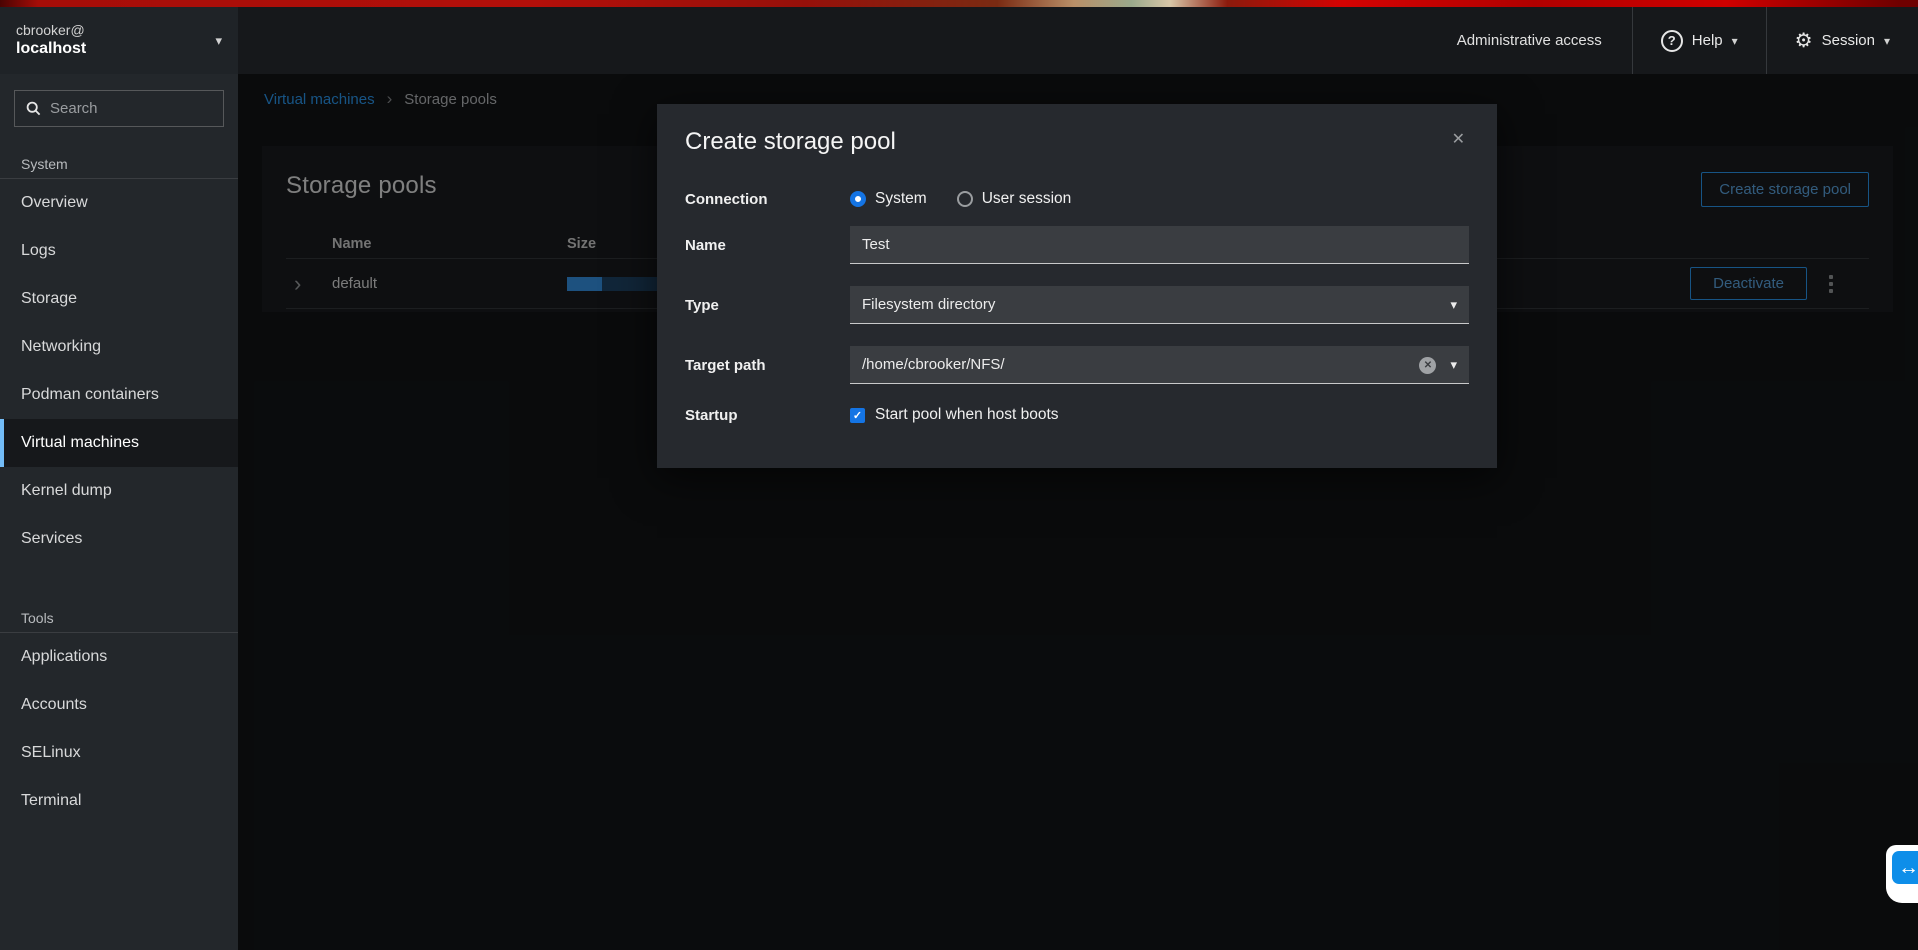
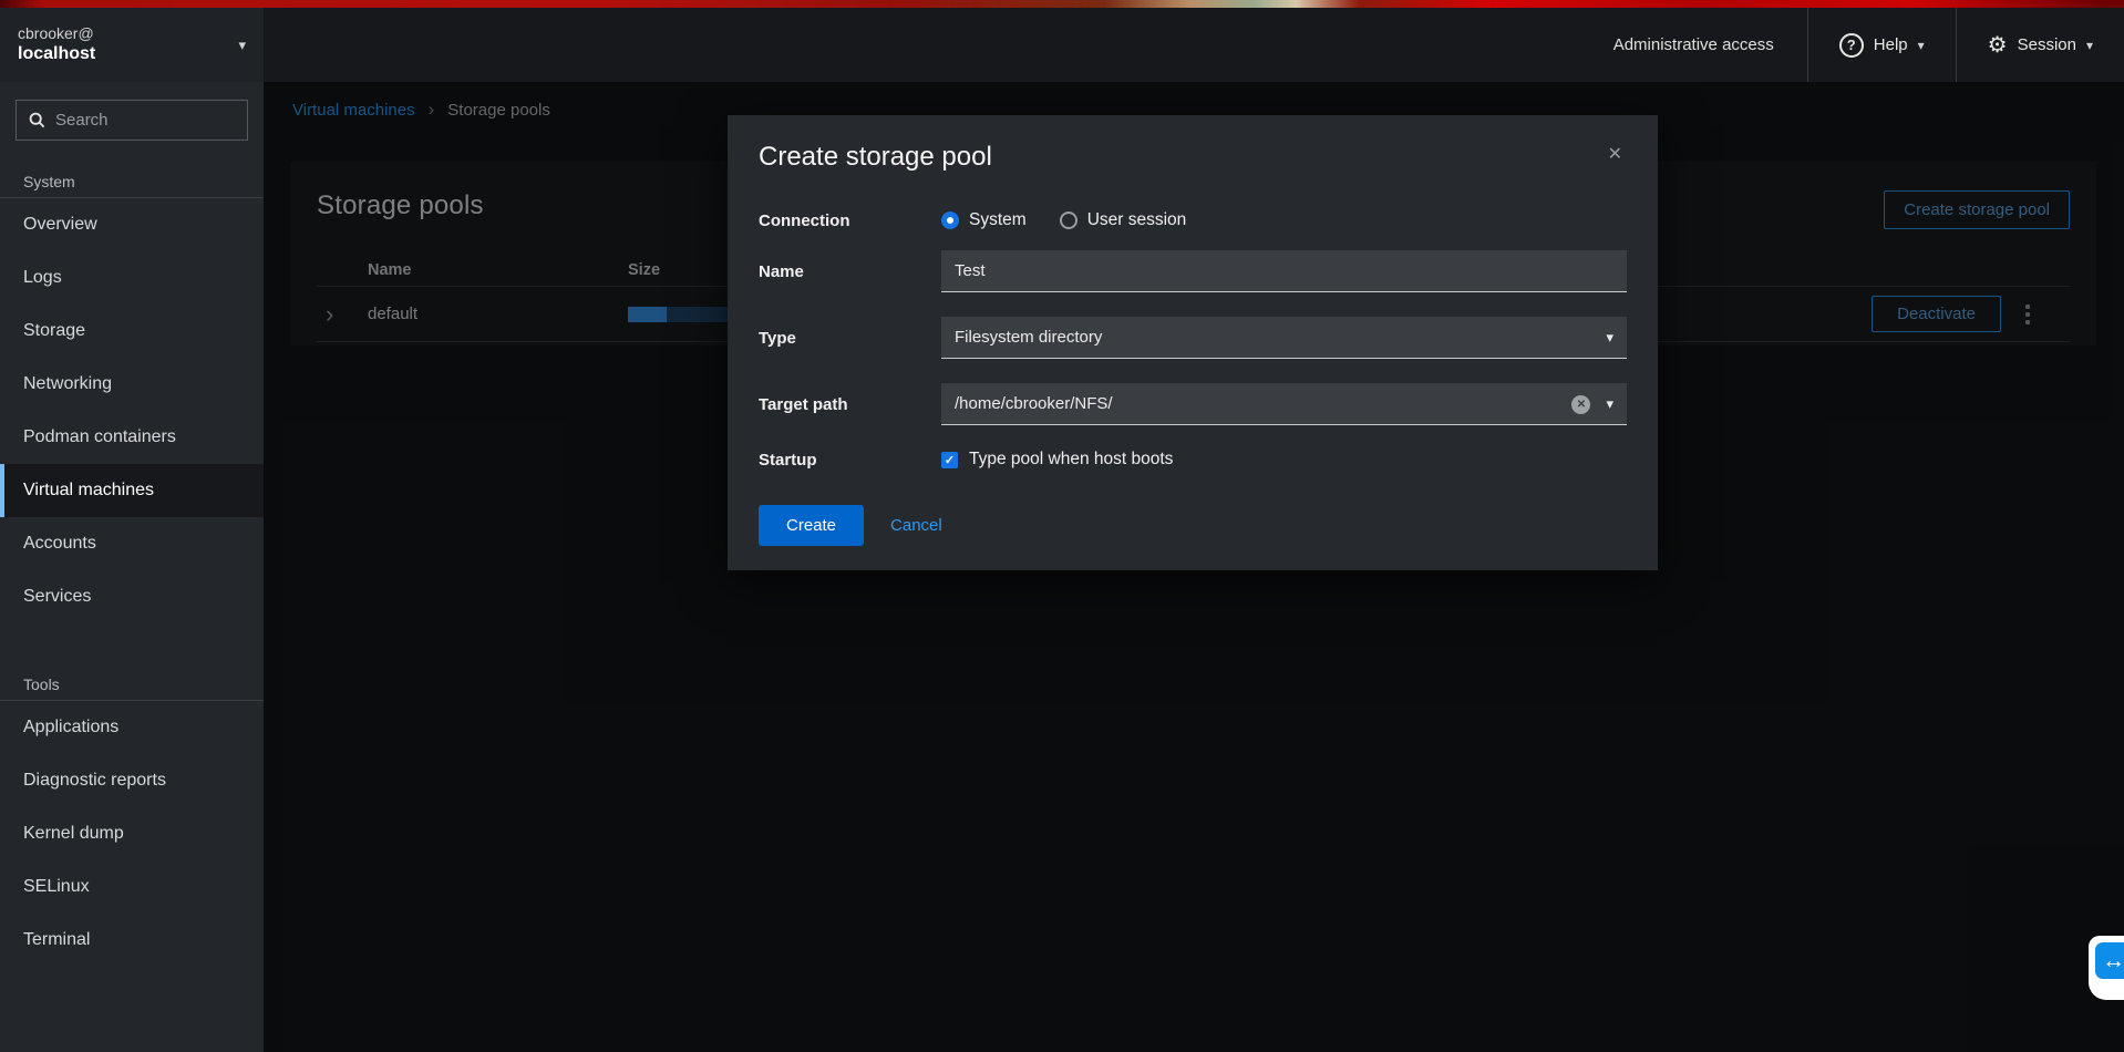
  cbrooker@
  localhost
  ▾
  Administrative access
  ?
  Help
  ▾
  ⚙
  Session
  ▾
  Search
  System
  Overview
  Logs
  Storage
  Networking
  Podman containers
  Virtual machines
- Kernel dump
+ Accounts
  Services
  Tools
  Applications
+ Diagnostic reports
- Accounts
+ Kernel dump
  SELinux
  Terminal
  Virtual machines
  ›
  Storage pools
  Storage pools
  Create storage pool
  Name
  Size
  ›
  default
  Deactivate
  Create storage pool
  ✕
  Connection
  System
  User session
  Name
  Test
  Type
  Filesystem directory
  ▾
  Target path
  /home/cbrooker/NFS/
  ✕
  ▾
  Startup
  ✓
- Start pool when host boots
+ Type pool when host boots
+ Create
+ Cancel
  ↔
